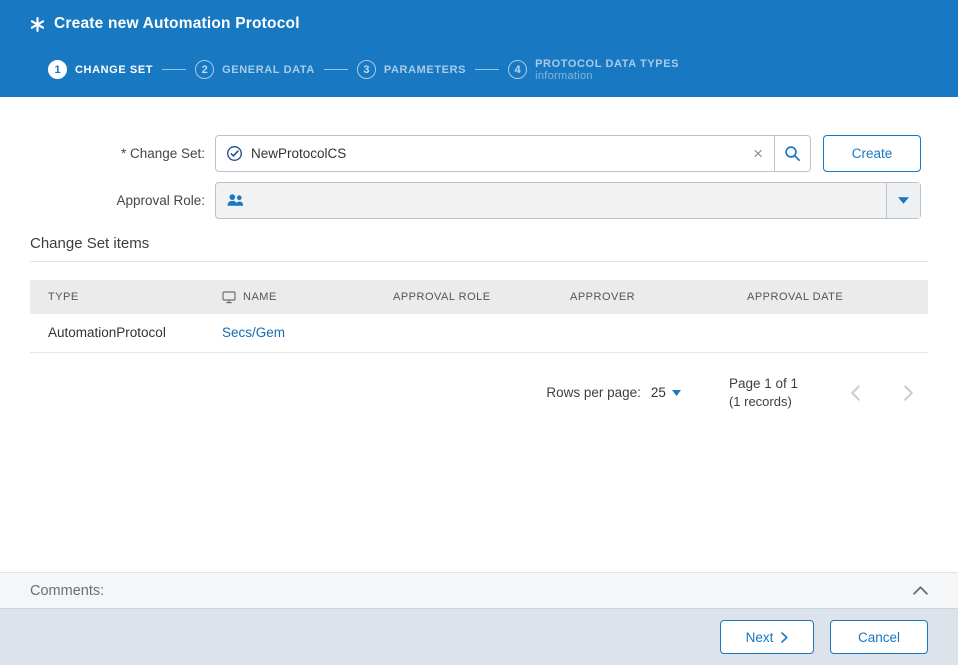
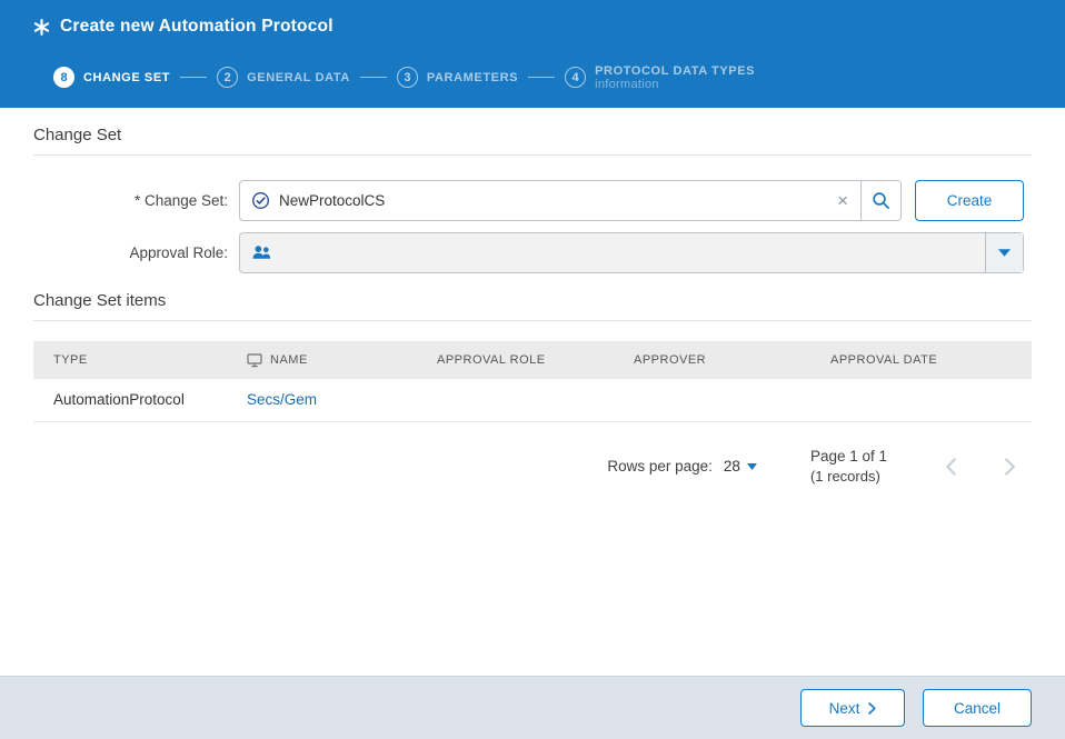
  Create new Automation Protocol
- 1
+ 8
  CHANGE SET
  2
  GENERAL DATA
  3
  PARAMETERS
  4
  PROTOCOL DATA TYPES
  information
+ Change Set
  * Change Set:
  NewProtocolCS
  ×
  Create
  Approval Role:
  Change Set items
  TYPE	NAME	APPROVAL ROLE	APPROVER	APPROVAL DATE
  AutomationProtocol	Secs/Gem
  Rows per page:
- 25
+ 28
  Page 1 of 1
  (1 records)
- Comments:
  Next
  Cancel
